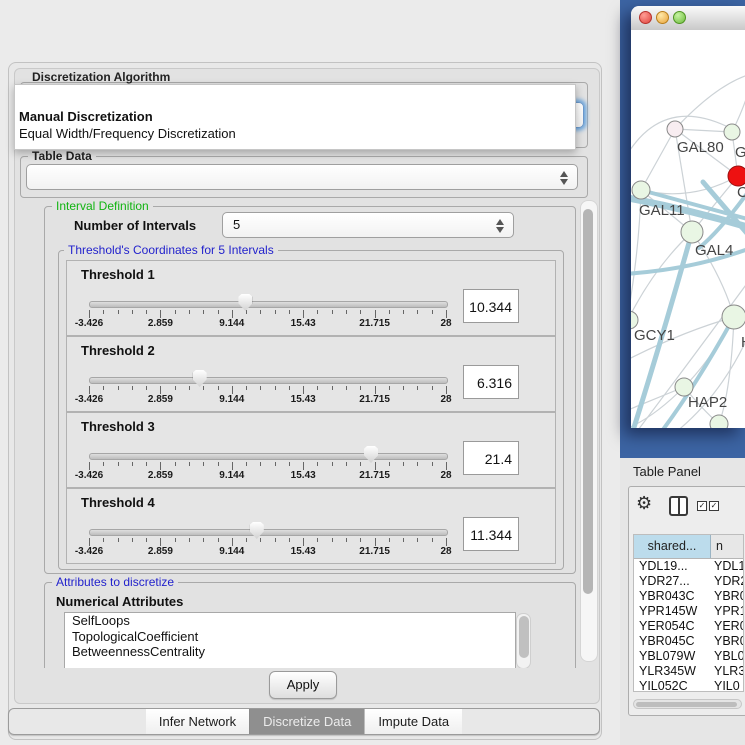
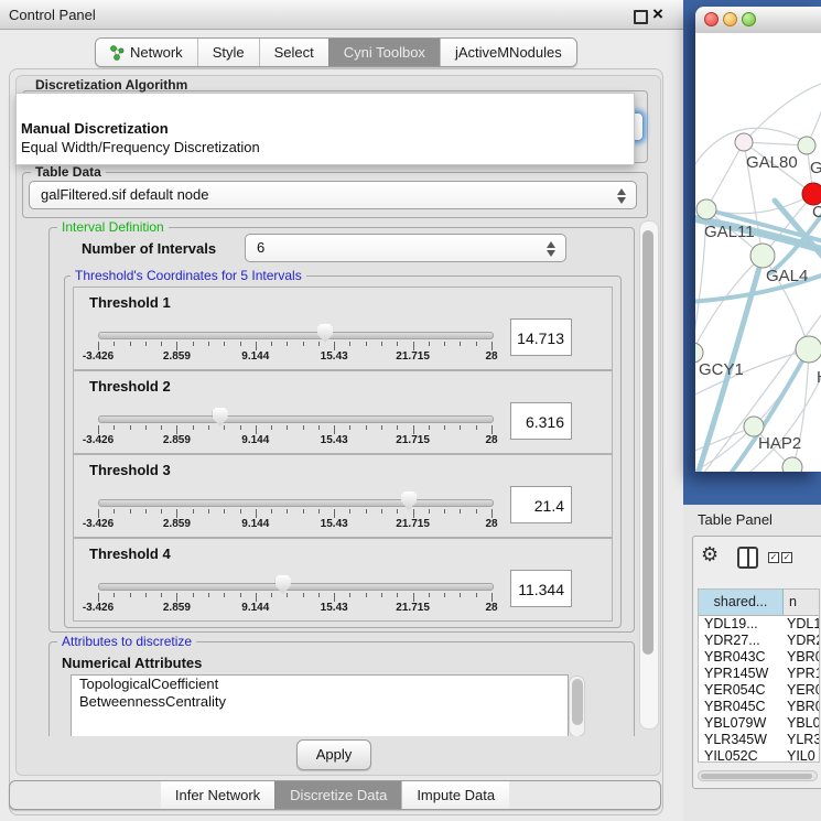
+ Control Panel
+ ×
+ Network
+ Style
+ Select
+ Cyni Toolbox
+ jActiveMNodules
  Discretization Algorithm
  Manual Discretization
  Equal Width/Frequency Discretization
  Table Data
+ galFiltered.sif default node
  Interval Definition
  Number of Intervals
- 5
+ 6
  Threshold's Coordinates for 5 Intervals
  Threshold 1
  -3.426
  2.859
  9.144
  15.43
  21.715
  28
- 10.344
+ 14.713
  Threshold 2
  -3.426
  2.859
  9.144
  15.43
  21.715
  28
  6.316
  Threshold 3
  -3.426
  2.859
  9.144
  15.43
  21.715
  28
  21.4
  Threshold 4
  -3.426
  2.859
  9.144
  15.43
  21.715
  28
  11.344
  Attributes to discretize
  Numerical Attributes
- SelfLoops
  TopologicalCoefficient
  BetweennessCentrality
  Apply
  Infer Network
  Discretize Data
  Impute Data
  GAL80
  G
  C
  GAL11
  GAL4
  GCY1
  HAP2
  Table Panel
  ⚙
  ✓
  ✓
  shared...
  n
  YDL19...
  YDL1
  YDR27...
  YDR
  YBR043C
  YBR
  YPR145W
  YPR
  YER054C
  YER
  YBR045C
  YBR
  YBL079W
  YBL0
  YLR345W
  YLR3
  YIL052C
  YIL0
